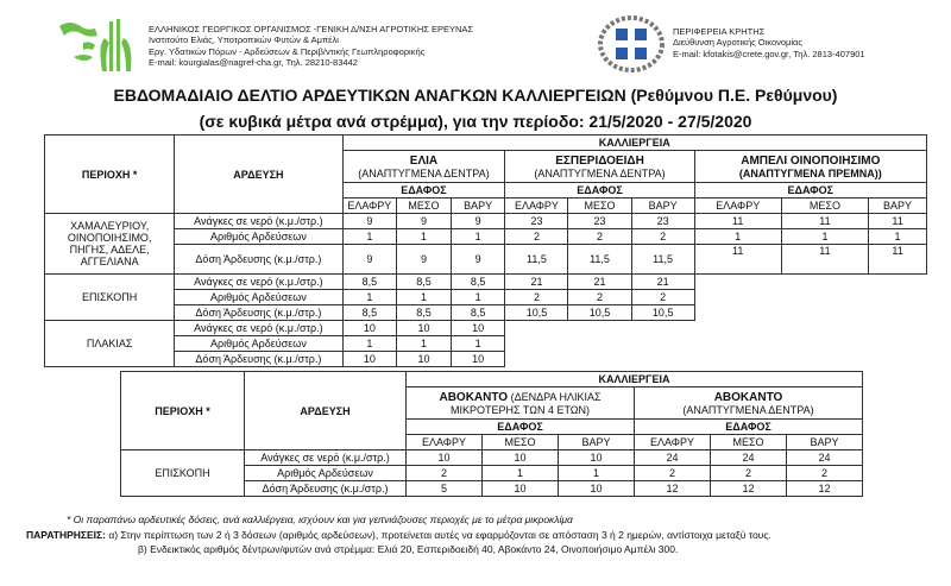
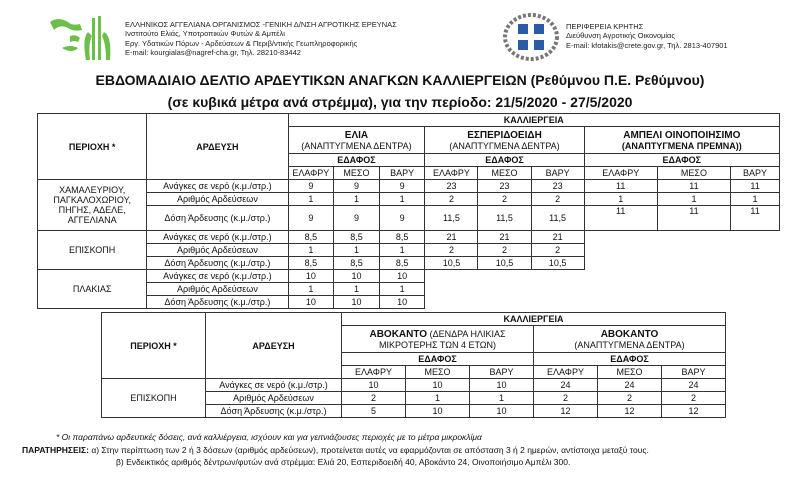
- ΕΛΛΗΝΙΚΟΣ ΓΕΩΡΓΙΚΟΣ ΟΡΓΑΝΙΣΜΟΣ -ΓΕΝΙΚΗ Δ/ΝΣΗ ΑΓΡΟΤΙΚΗΣ ΕΡΕΥΝΑΣ
+ ΕΛΛΗΝΙΚΟΣ ΑΓΓΕΛΙΑΝΑ ΟΡΓΑΝΙΣΜΟΣ -ΓΕΝΙΚΗ Δ/ΝΣΗ ΑΓΡΟΤΙΚΗΣ ΕΡΕΥΝΑΣ
  Ινστιτούτο Ελιάς, Υποτροπικών Φυτών & Αμπέλι
  Εργ. Υδατικών Πόρων - Αρδεύσεων & Περιβ/ντικής Γεωπληροφορικής
  E-mail: kourgialas@nagref-cha.gr, Τηλ. 28210-83442
  ΠΕΡΙΦΕΡΕΙΑ ΚΡΗΤΗΣ
  Διεύθυνση Αγροτικής Οικονομίας
  E-mail: kfotakis@crete.gov.gr, Τηλ. 2813-407901
  ΕΒΔΟΜΑΔΙΑΙΟ ΔΕΛΤΙΟ ΑΡΔΕΥΤΙΚΩΝ ΑΝΑΓΚΩΝ ΚΑΛΛΙΕΡΓΕΙΩΝ (Ρεθύμνου Π.Ε. Ρεθύμνου)
  (σε κυβικά μέτρα ανά στρέμμα), για την περίοδο: 21/5/2020 - 27/5/2020
  ΠΕΡΙΟΧΗ *	ΑΡΔΕΥΣΗ	ΚΑΛΛΙΕΡΓΕΙΑ
  ΕΛΙΑ(ΑΝΑΠΤΥΓΜΕΝΑ ΔΕΝΤΡΑ)	ΕΣΠΕΡΙΔΟΕΙΔΗ(ΑΝΑΠΤΥΓΜΕΝΑ ΔΕΝΤΡΑ)	ΑΜΠΕΛΙ ΟΙΝΟΠΟΙΗΣΙΜΟ(ΑΝΑΠΤΥΓΜΕΝΑ ΠΡΕΜΝΑ))
  ΕΔΑΦΟΣ	ΕΔΑΦΟΣ	ΕΔΑΦΟΣ
  ΕΛΑΦΡΥ	ΜΕΣΟ	ΒΑΡΥ	ΕΛΑΦΡΥ	ΜΕΣΟ	ΒΑΡΥ	ΕΛΑΦΡΥ	ΜΕΣΟ	ΒΑΡΥ
- ΧΑΜΑΛΕΥΡΙΟΥ, ΟΙΝΟΠΟΙΗΣΙΜΟ, ΠΗΓΗΣ, ΑΔΕΛΕ, ΑΓΓΕΛΙΑΝΑ	Ανάγκες σε νερό (κ.μ./στρ.)	9	9	9	23	23	23	11	11	11
+ ΧΑΜΑΛΕΥΡΙΟΥ, ΠΑΓΚΑΛΟΧΩΡΙΟΥ, ΠΗΓΗΣ, ΑΔΕΛΕ, ΑΓΓΕΛΙΑΝΑ	Ανάγκες σε νερό (κ.μ./στρ.)	9	9	9	23	23	23	11	11	11
  Αριθμός Αρδεύσεων	1	1	1	2	2	2	1	1	1
  Δόση Άρδευσης (κ.μ./στρ.)	9	9	9	11,5	11,5	11,5	11	11	11
  ΕΠΙΣΚΟΠΗ	Ανάγκες σε νερό (κ.μ./στρ.)	8,5	8,5	8,5	21	21	21
  Αριθμός Αρδεύσεων	1	1	1	2	2	2
  Δόση Άρδευσης (κ.μ./στρ.)	8,5	8,5	8,5	10,5	10,5	10,5
  ΠΛΑΚΙΑΣ	Ανάγκες σε νερό (κ.μ./στρ.)	10	10	10
  Αριθμός Αρδεύσεων	1	1	1
  Δόση Άρδευσης (κ.μ./στρ.)	10	10	10
  ΠΕΡΙΟΧΗ *	ΑΡΔΕΥΣΗ	ΚΑΛΛΙΕΡΓΕΙΑ
  ΑΒΟΚΑΝΤΟ (ΔΕΝΔΡΑ ΗΛΙΚΙΑΣ ΜΙΚΡΟΤΕΡΗΣ ΤΩΝ 4 ΕΤΩΝ)	ΑΒΟΚΑΝΤΟ(ΑΝΑΠΤΥΓΜΕΝΑ ΔΕΝΤΡΑ)
  ΕΔΑΦΟΣ	ΕΔΑΦΟΣ
  ΕΛΑΦΡΥ	ΜΕΣΟ	ΒΑΡΥ	ΕΛΑΦΡΥ	ΜΕΣΟ	ΒΑΡΥ
  ΕΠΙΣΚΟΠΗ	Ανάγκες σε νερό (κ.μ./στρ.)	10	10	10	24	24	24
  Αριθμός Αρδεύσεων	2	1	1	2	2	2
  Δόση Άρδευσης (κ.μ./στρ.)	5	10	10	12	12	12
  * Οι παραπάνω αρδευτικές δόσεις, ανά καλλιέργεια, ισχύουν και για γειτνιάζουσες περιοχές με το μέτρα μικροκλίμα
  ΠΑΡΑΤΗΡΗΣΕΙΣ: α) Στην περίπτωση των 2 ή 3 δόσεων (αριθμός αρδεύσεων), προτείνεται αυτές να εφαρμόζονται σε απόσταση 3 ή 2 ημερών, αντίστοιχα μεταξύ τους.
  β) Ενδεικτικός αριθμός δέντρων/φυτών ανά στρέμμα: Ελιά 20, Εσπεριδοειδή 40, Αβοκάντο 24, Οινοποιήσιμο Αμπέλι 300.
